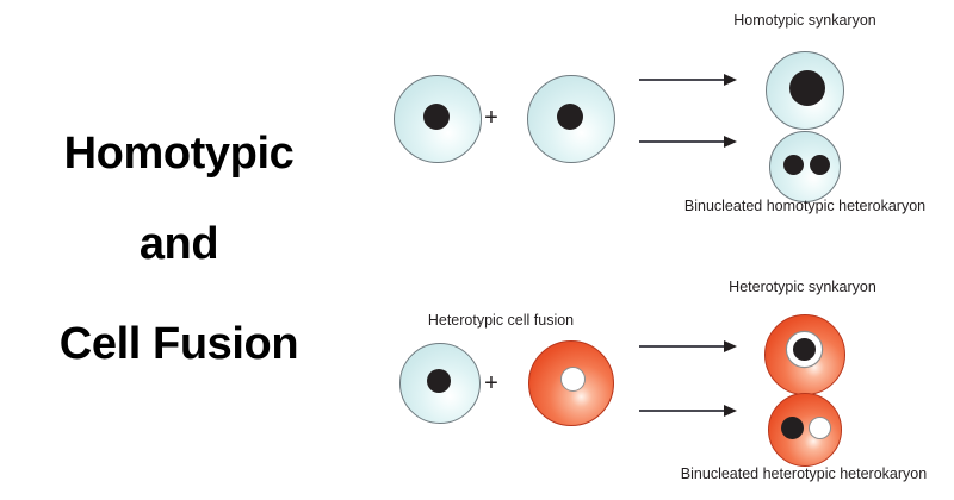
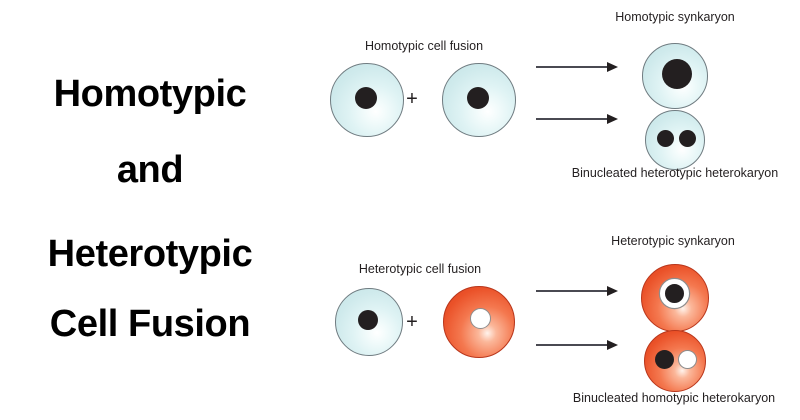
  Homotypic
  and
+ Heterotypic
  Cell Fusion
+ Homotypic cell fusion
  +
  Homotypic synkaryon
- Binucleated homotypic heterokaryon
+ Binucleated heterotypic heterokaryon
  Heterotypic cell fusion
  +
  Heterotypic synkaryon
- Binucleated heterotypic heterokaryon
+ Binucleated homotypic heterokaryon
